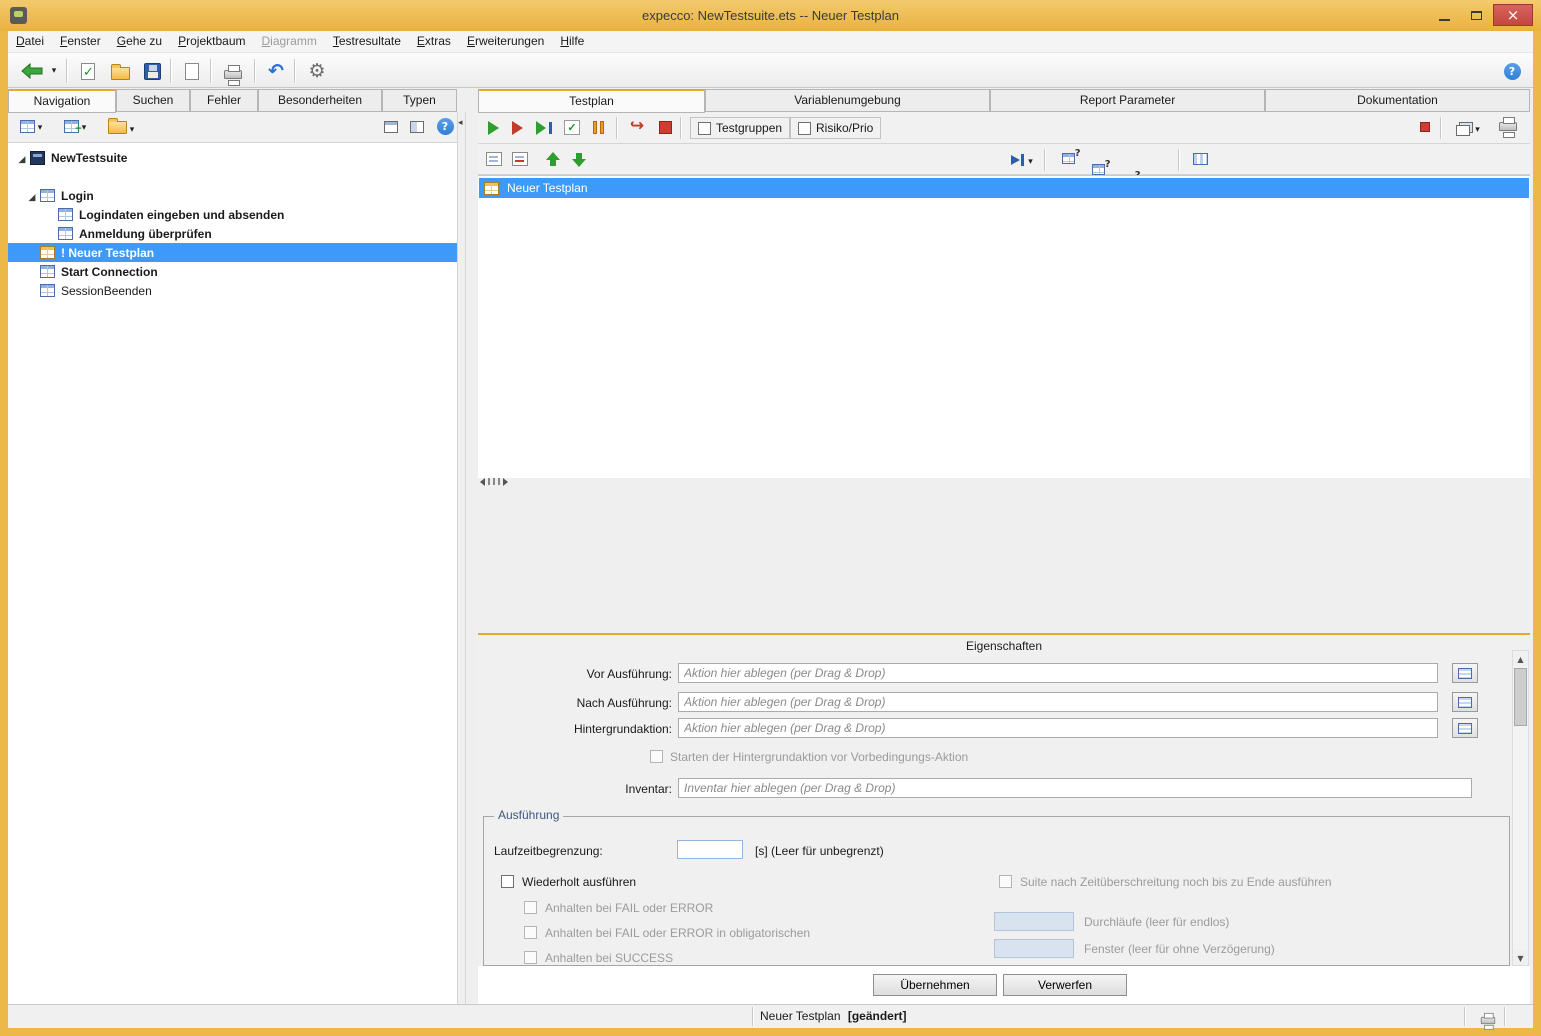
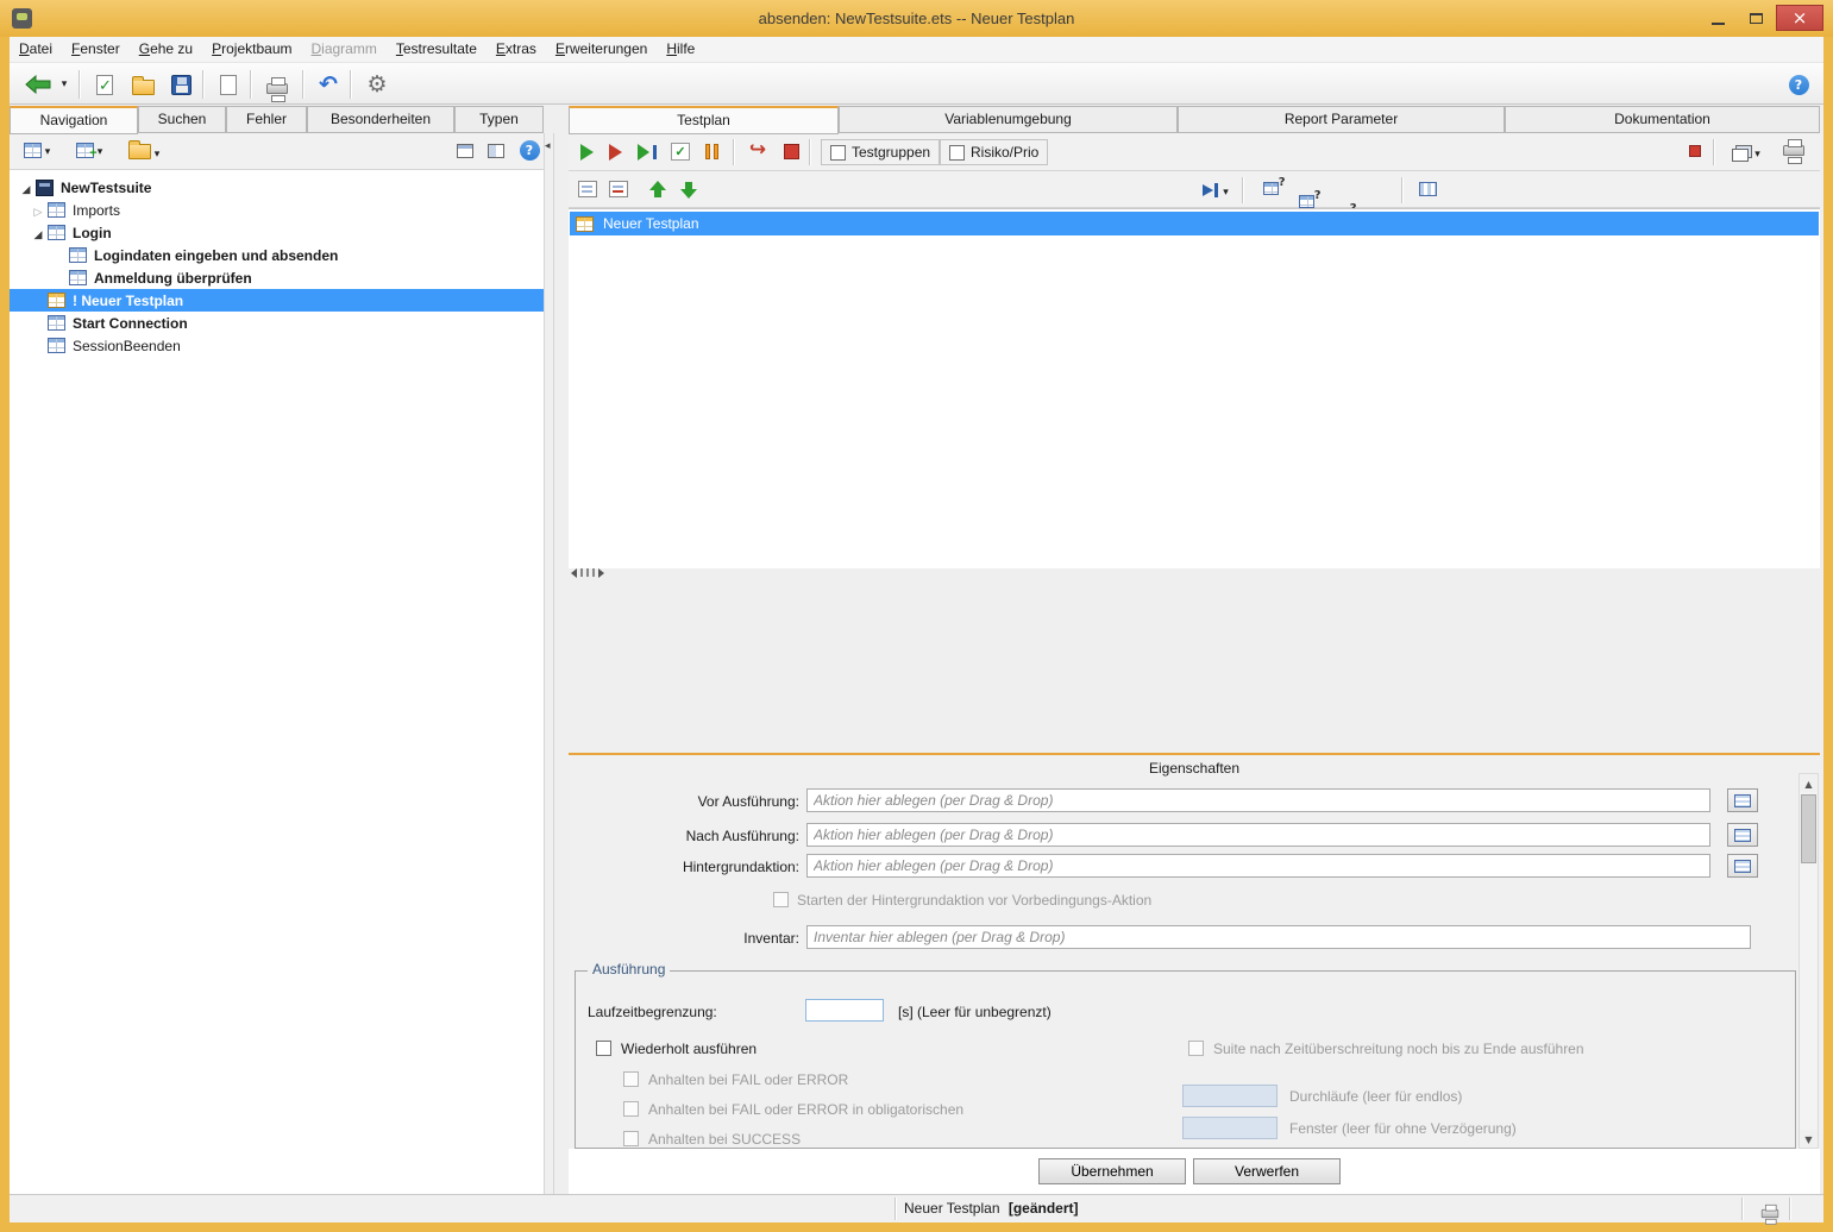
- expecco: NewTestsuite.ets -- Neuer Testplan
+ absenden: NewTestsuite.ets -- Neuer Testplan
  ×
  Datei
  Fenster
  Gehe zu
  Projektbaum
  Diagramm
  Testresultate
  Extras
  Erweiterungen
  Hilfe
  Navigation
  Suchen
  Fehler
  Besonderheiten
  Typen
  +
  NewTestsuite
+ Imports
  Login
  Logindaten eingeben und absenden
  Anmeldung überprüfen
  ! Neuer Testplan
  Start Connection
  SessionBeenden
  Testplan
  Variablenumgebung
  Report Parameter
  Dokumentation
  Testgruppen
  Risiko/Prio
  Neuer Testplan
  Eigenschaften
  Vor Ausführung:
  Aktion hier ablegen (per Drag & Drop)
  Nach Ausführung:
  Aktion hier ablegen (per Drag & Drop)
  Hintergrundaktion:
  Aktion hier ablegen (per Drag & Drop)
  Starten der Hintergrundaktion vor Vorbedingungs-Aktion
  Inventar:
  Inventar hier ablegen (per Drag & Drop)
  Ausführung
  Laufzeitbegrenzung:
  [s] (Leer für unbegrenzt)
  Wiederholt ausführen
  Anhalten bei FAIL oder ERROR
  Anhalten bei FAIL oder ERROR in obligatorischen
  Anhalten bei SUCCESS
  Suite nach Zeitüberschreitung noch bis zu Ende ausführen
  Durchläufe (leer für endlos)
  Fenster (leer für ohne Verzögerung)
  Übernehmen
  Verwerfen
  Neuer Testplan [geändert]
